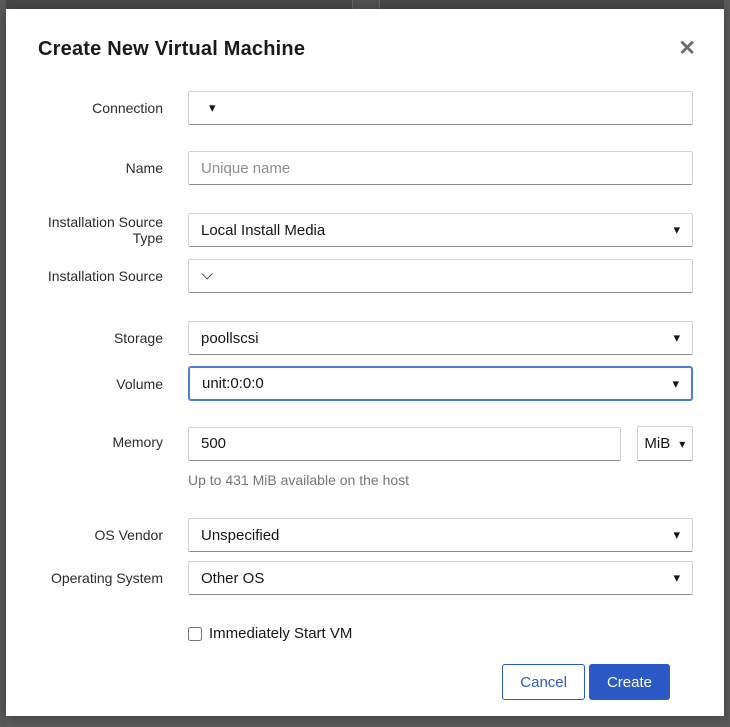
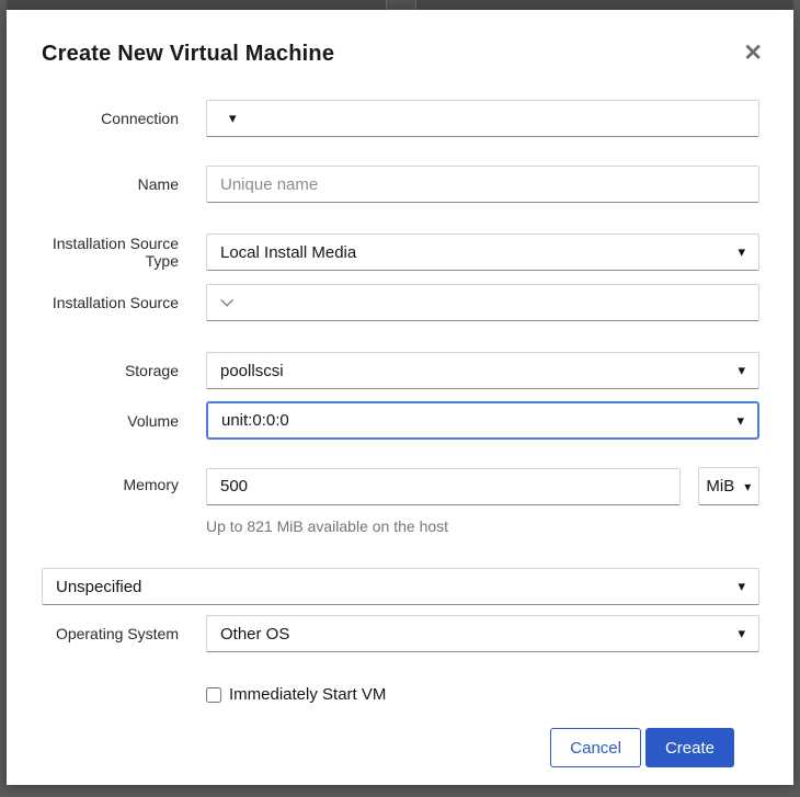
  Create New Virtual Machine
  ✕
  Connection
  ▾
  Name
  Unique name
  Installation Source Type
  Local Install Media
  ▾
  Installation Source
  Storage
  poollscsi
  ▾
  Volume
  unit:0:0:0
  ▾
  Memory
  500
  MiB
  ▾
- Up to 431 MiB available on the host
+ Up to 821 MiB available on the host
- OS Vendor
  Unspecified
  ▾
  Operating System
  Other OS
  ▾
  Immediately Start VM
  Cancel
  Create
